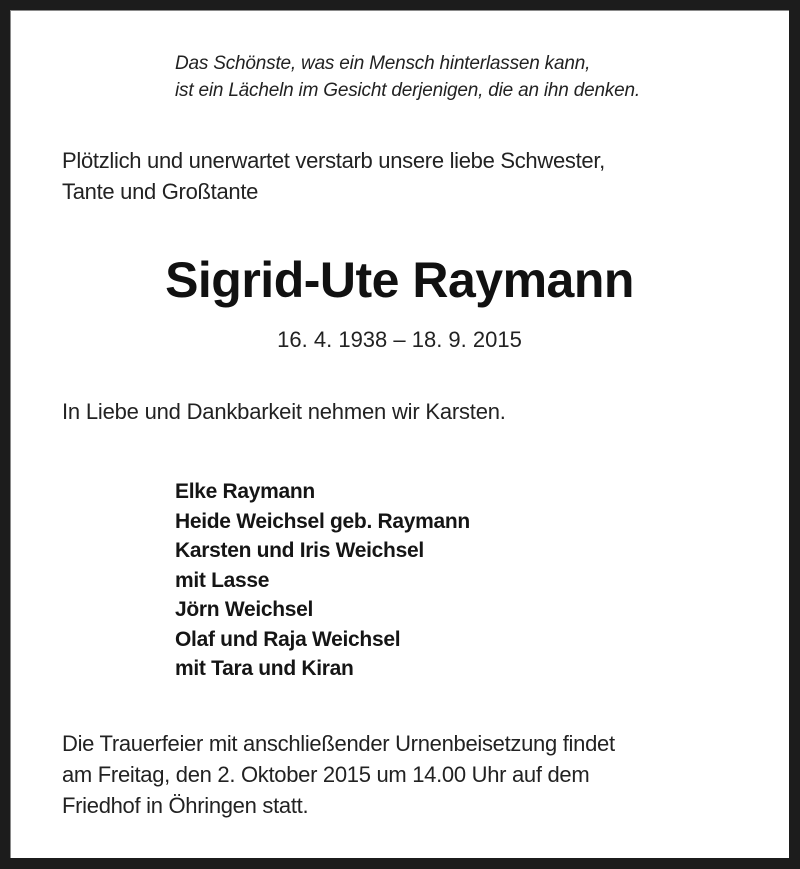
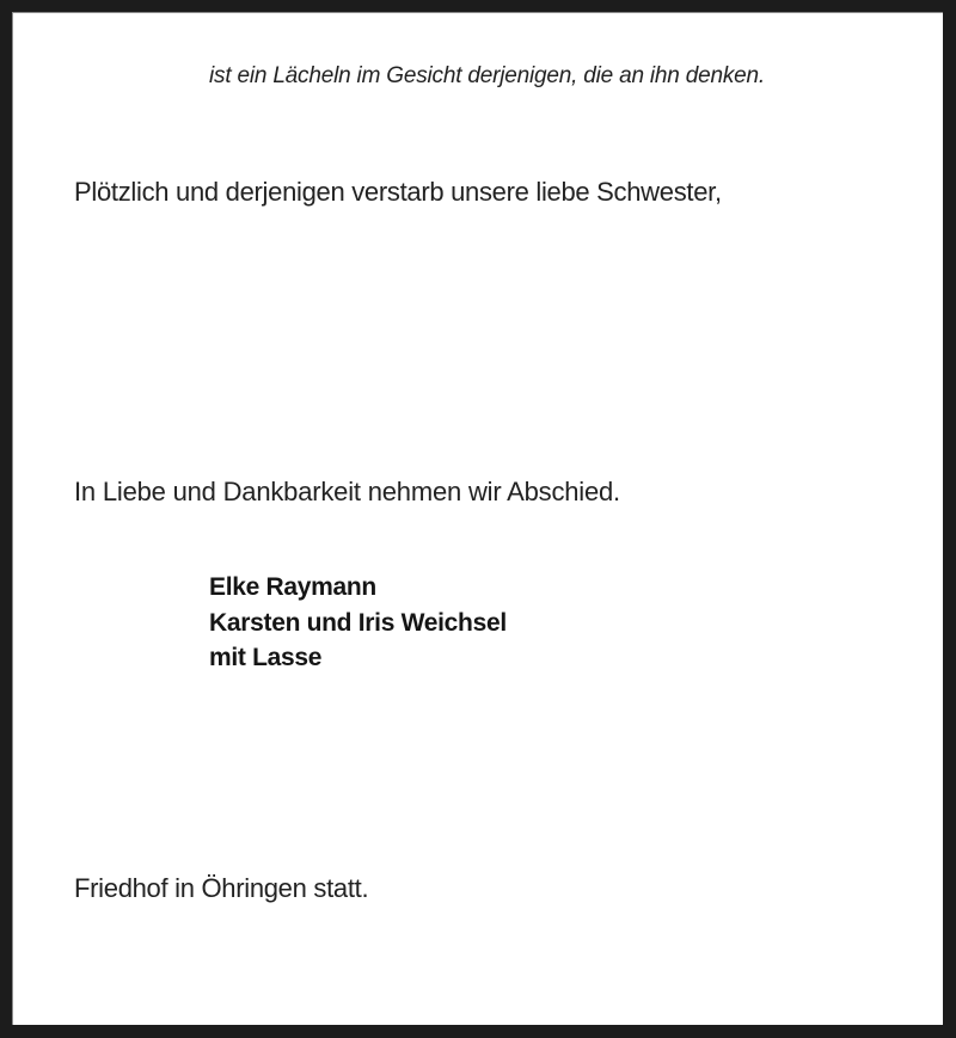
- Das Schönste, was ein Mensch hinterlassen kann,
  ist ein Lächeln im Gesicht derjenigen, die an ihn denken.
- Plötzlich und unerwartet verstarb unsere liebe Schwester,
+ Plötzlich und derjenigen verstarb unsere liebe Schwester,
- Tante und Großtante
- Sigrid-Ute Raymann
- 16. 4. 1938 – 18. 9. 2015
- In Liebe und Dankbarkeit nehmen wir Karsten.
+ In Liebe und Dankbarkeit nehmen wir Abschied.
  Elke Raymann
- Heide Weichsel geb. Raymann
  Karsten und Iris Weichsel
  mit Lasse
- Jörn Weichsel
- Olaf und Raja Weichsel
- mit Tara und Kiran
- Die Trauerfeier mit anschließender Urnenbeisetzung findet
- am Freitag, den 2. Oktober 2015 um 14.00 Uhr auf dem
  Friedhof in Öhringen statt.
